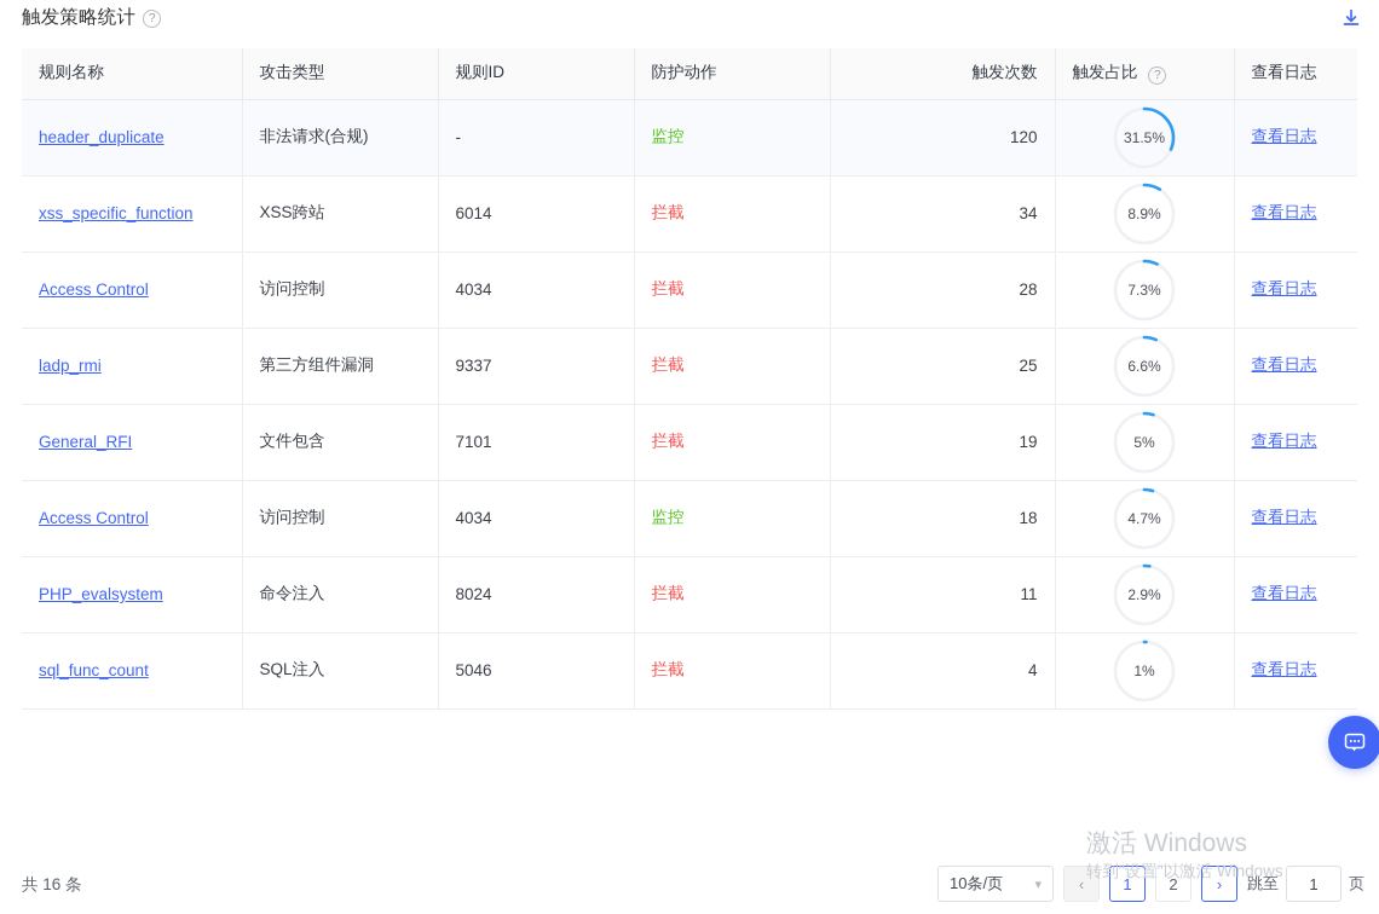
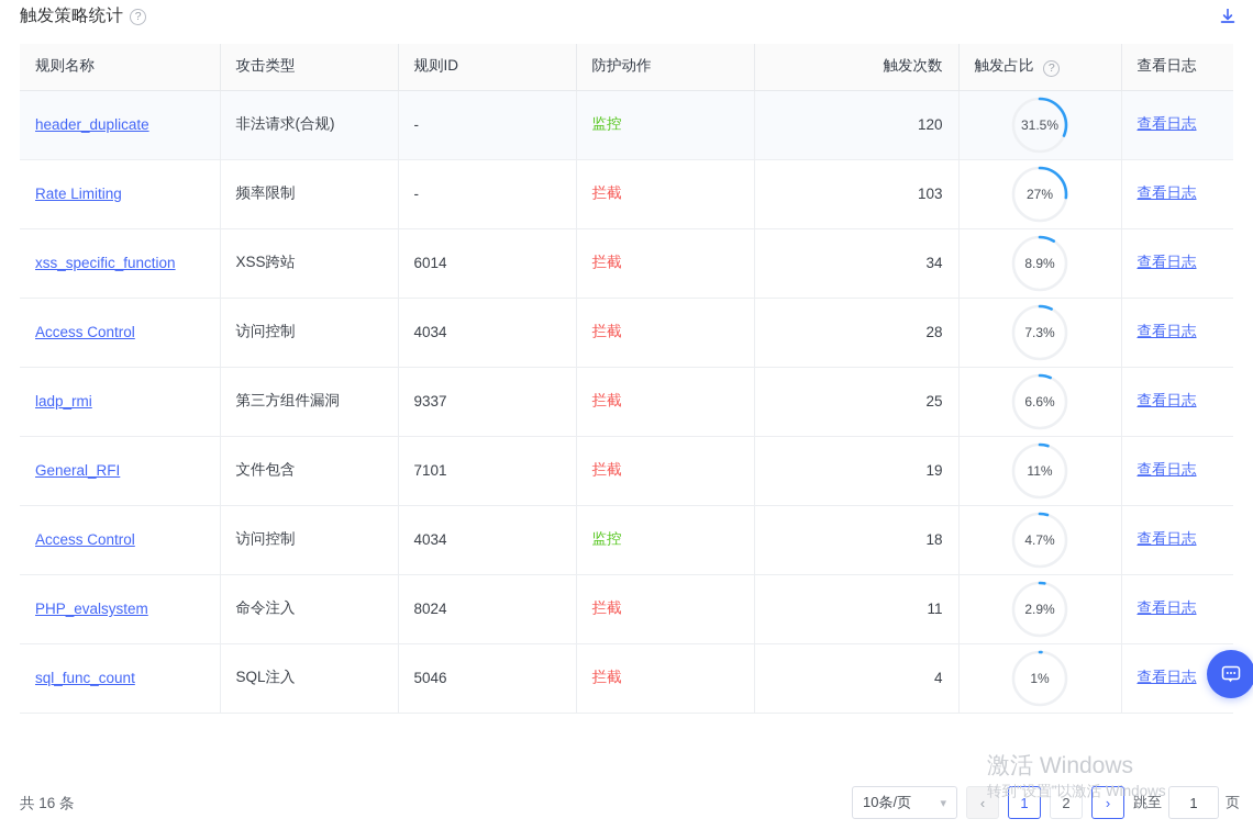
  触发策略统计
  ?
  规则名称	攻击类型	规则ID	防护动作	触发次数	触发占比 ?	查看日志
  header_duplicate	非法请求(合规)	-	监控	120	31.5%	查看日志
+ Rate Limiting	频率限制	-	拦截	103	27%	查看日志
  xss_specific_function	XSS跨站	6014	拦截	34	8.9%	查看日志
  Access Control	访问控制	4034	拦截	28	7.3%	查看日志
  ladp_rmi	第三方组件漏洞	9337	拦截	25	6.6%	查看日志
- General_RFI	文件包含	7101	拦截	19	5%	查看日志
+ General_RFI	文件包含	7101	拦截	19	11%	查看日志
  Access Control	访问控制	4034	监控	18	4.7%	查看日志
  PHP_evalsystem	命令注入	8024	拦截	11	2.9%	查看日志
  sql_func_count	SQL注入	5046	拦截	4	1%	查看日志
  共 16 条
  10条/页
  ▾
  ‹
  1
  2
  ›
  跳至
  1
  页
  激活 Windows
  转到"设置"以激活 Windows
